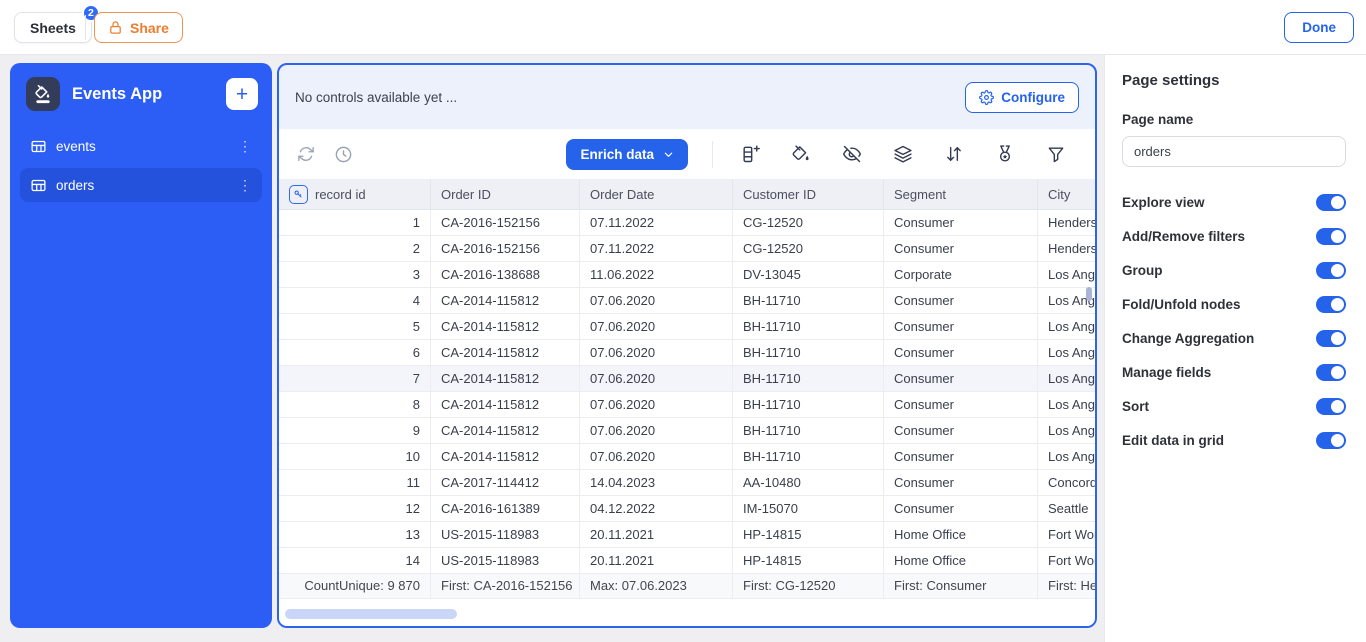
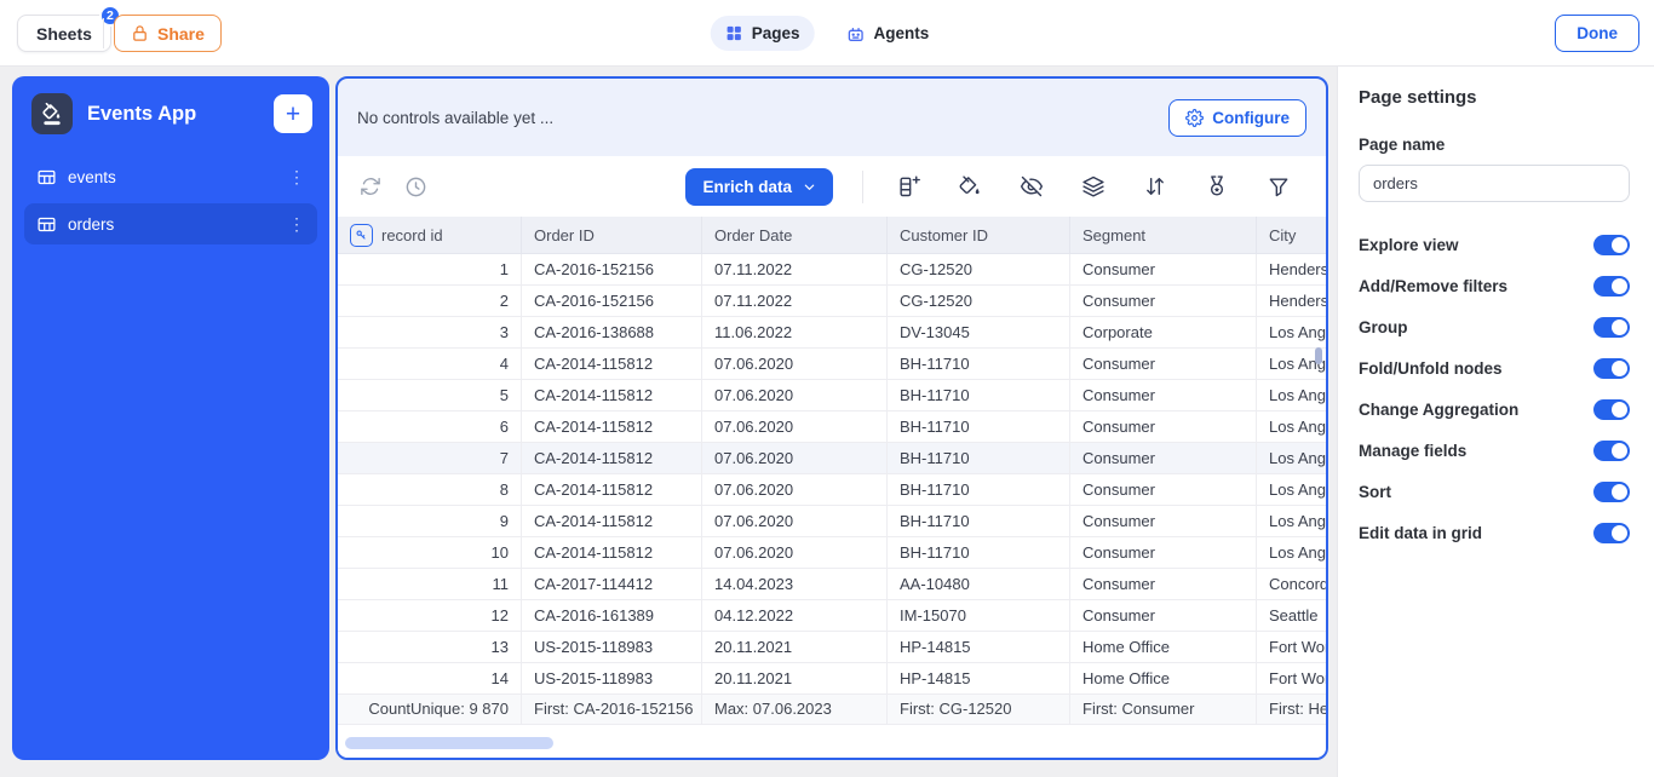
  Sheets
  2
  Share
+ Pages
+ Agents
  Done
  Events App
  +
  events
  ⋮
  orders
  ⋮
  No controls available yet ...
  Configure
  Enrich data
  record id
  Order ID
  Order Date
  Customer ID
  Segment
  City
  1
  CA-2016-152156
  07.11.2022
  CG-12520
  Consumer
  Henders
  2
  CA-2016-152156
  07.11.2022
  CG-12520
  Consumer
  Henders
  3
  CA-2016-138688
  11.06.2022
  DV-13045
  Corporate
  4
  CA-2014-115812
  07.06.2020
  BH-11710
  Consumer
  5
  CA-2014-115812
  07.06.2020
  BH-11710
  Consumer
  6
  CA-2014-115812
  07.06.2020
  BH-11710
  Consumer
  7
  CA-2014-115812
  07.06.2020
  BH-11710
  Consumer
  8
  CA-2014-115812
  07.06.2020
  BH-11710
  Consumer
  9
  CA-2014-115812
  07.06.2020
  BH-11710
  Consumer
  10
  CA-2014-115812
  07.06.2020
  BH-11710
  Consumer
  11
  CA-2017-114412
  14.04.2023
  AA-10480
  Consumer
  Concord
  12
  CA-2016-161389
  04.12.2022
  IM-15070
  Consumer
  Seattle
  13
  US-2015-118983
  20.11.2021
  HP-14815
  Home Office
  14
  US-2015-118983
  20.11.2021
  HP-14815
  Home Office
  CountUnique: 9 870
  First: CA-2016-152156
  Max: 07.06.2023
  First: CG-12520
  First: Consumer
  Page settings
  Page name
  orders
  Explore view
  Add/Remove filters
  Group
  Fold/Unfold nodes
  Change Aggregation
  Manage fields
  Sort
  Edit data in grid
